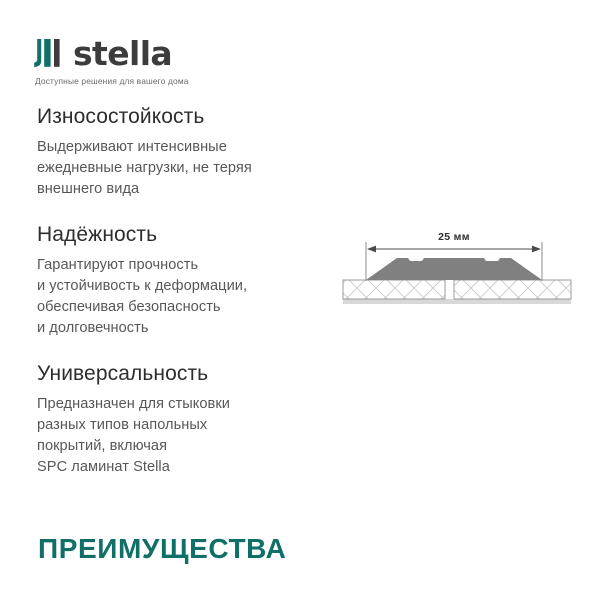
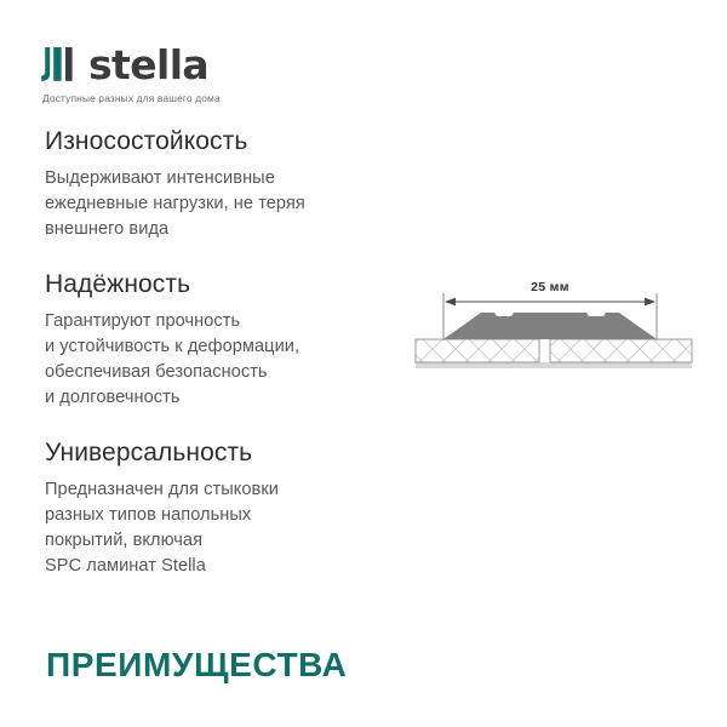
  stella
- Доступные решения для вашего дома
+ Доступные разных для вашего дома
  Износостойкость
  Выдерживают интенсивные
  ежедневные нагрузки, не теряя
  внешнего вида
  Надёжность
  Гарантируют прочность
  и устойчивость к деформации,
  обеспечивая безопасность
  и долговечность
  Универсальность
  Предназначен для стыковки
  разных типов напольных
  покрытий, включая
  SPC ламинат Stella
  25 мм
  ПРЕИМУЩЕСТВА
